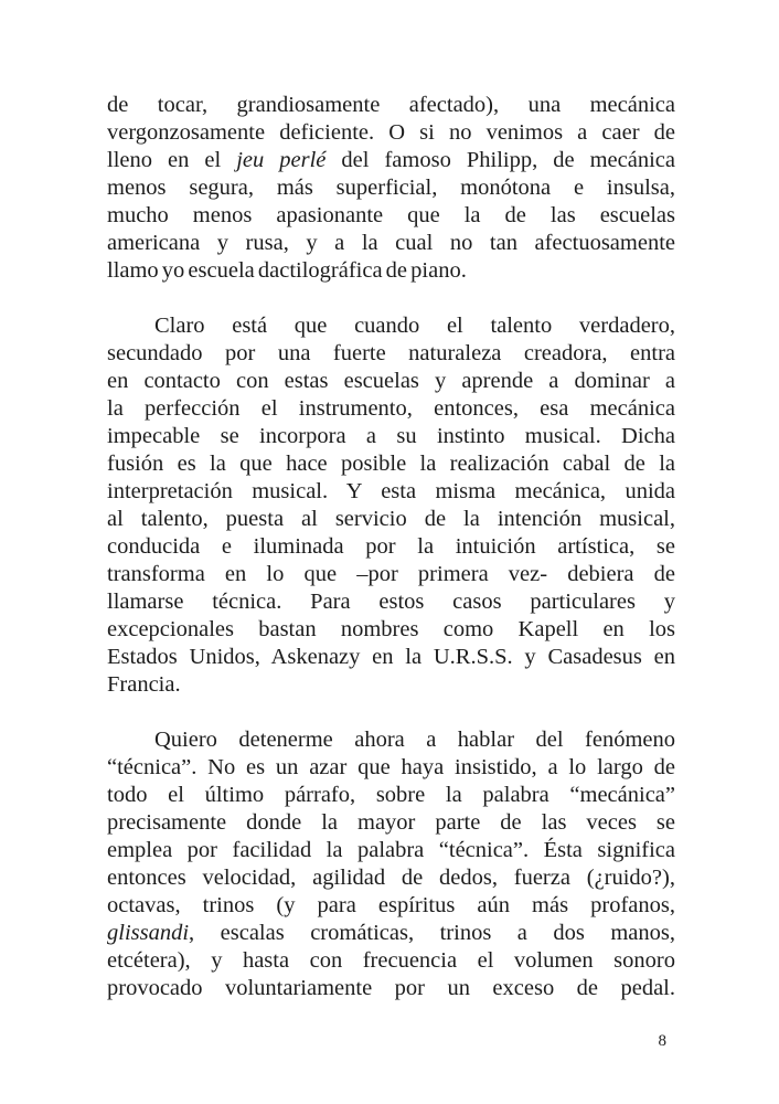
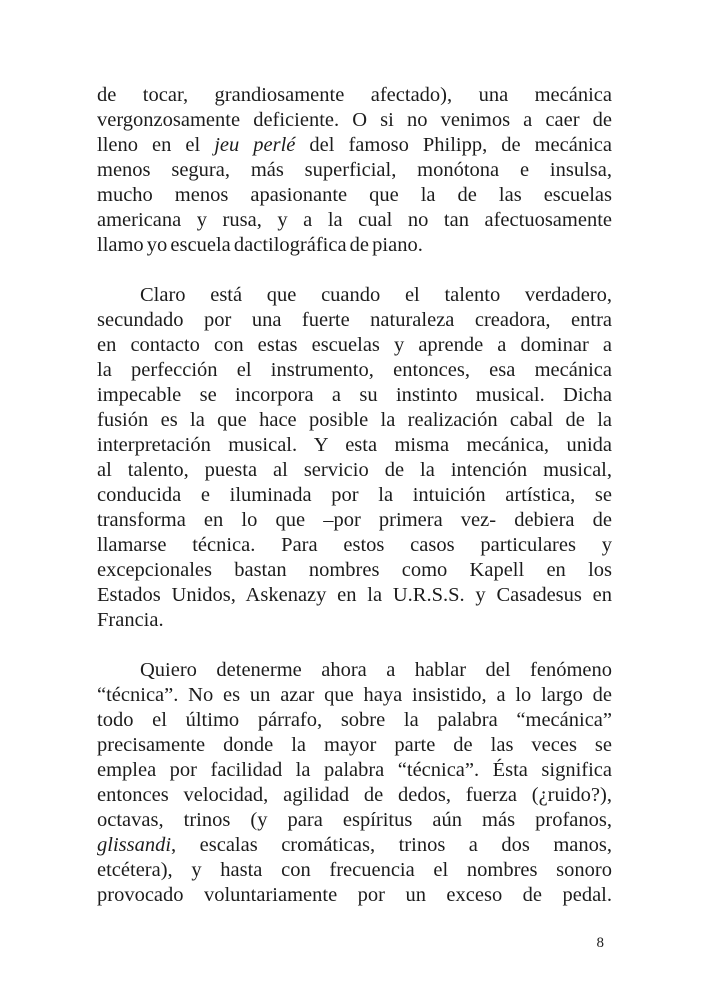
  de tocar, grandiosamente afectado), una mecánica
  vergonzosamente deficiente. O si no venimos a caer de
  lleno en el jeu perlé del famoso Philipp, de mecánica
  menos segura, más superficial, monótona e insulsa,
  mucho menos apasionante que la de las escuelas
  americana y rusa, y a la cual no tan afectuosamente
  llamo yo escuela dactilográfica de piano.
  Claro está que cuando el talento verdadero,
  secundado por una fuerte naturaleza creadora, entra
  en contacto con estas escuelas y aprende a dominar a
  la perfección el instrumento, entonces, esa mecánica
  impecable se incorpora a su instinto musical. Dicha
  fusión es la que hace posible la realización cabal de la
  interpretación musical. Y esta misma mecánica, unida
  al talento, puesta al servicio de la intención musical,
  conducida e iluminada por la intuición artística, se
  transforma en lo que –por primera vez- debiera de
  llamarse técnica. Para estos casos particulares y
  excepcionales bastan nombres como Kapell en los
  Estados Unidos, Askenazy en la U.R.S.S. y Casadesus en
  Francia.
  Quiero detenerme ahora a hablar del fenómeno
  “técnica”. No es un azar que haya insistido, a lo largo de
  todo el último párrafo, sobre la palabra “mecánica”
  precisamente donde la mayor parte de las veces se
  emplea por facilidad la palabra “técnica”. Ésta significa
  entonces velocidad, agilidad de dedos, fuerza (¿ruido?),
  octavas, trinos (y para espíritus aún más profanos,
  glissandi, escalas cromáticas, trinos a dos manos,
- etcétera), y hasta con frecuencia el volumen sonoro
+ etcétera), y hasta con frecuencia el nombres sonoro
  provocado voluntariamente por un exceso de pedal.
  8
